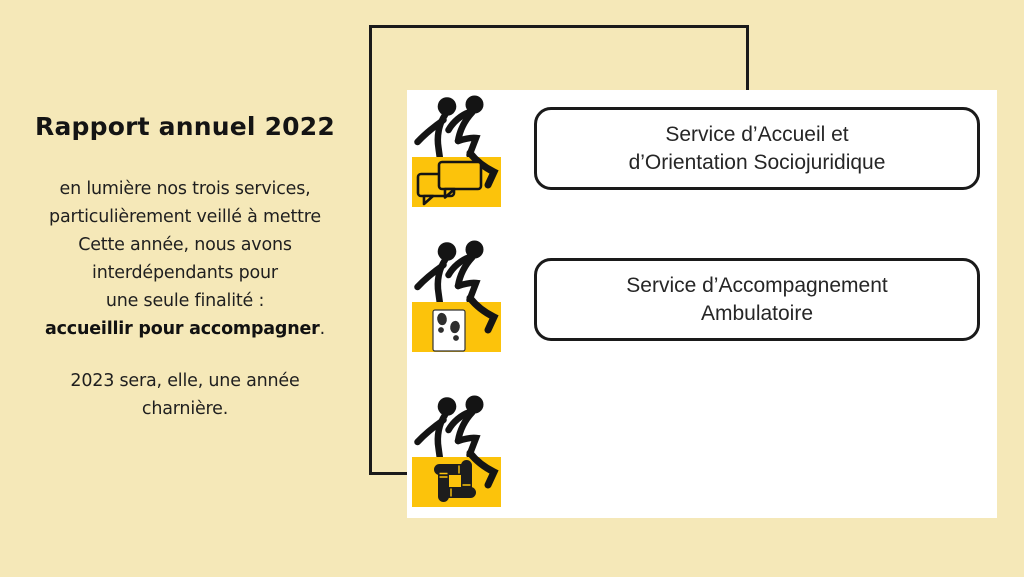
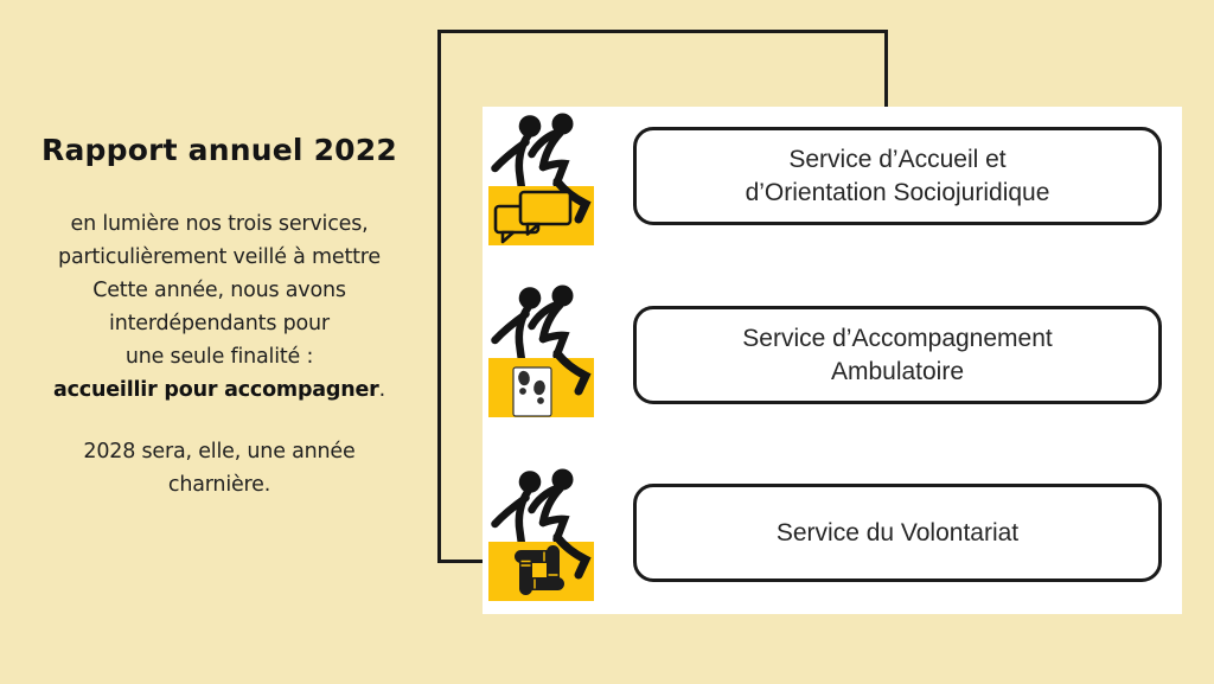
  Rapport annuel 2022
  en lumière nos trois services,
  particulièrement veillé à mettre
  Cette année, nous avons
  interdépendants pour
  une seule finalité :
  accueillir pour accompagner.
- 2023 sera, elle, une année
+ 2028 sera, elle, une année
  charnière.
  Service d’Accueil et
  d’Orientation Sociojuridique
  Service d’Accompagnement
  Ambulatoire
+ Service du Volontariat
